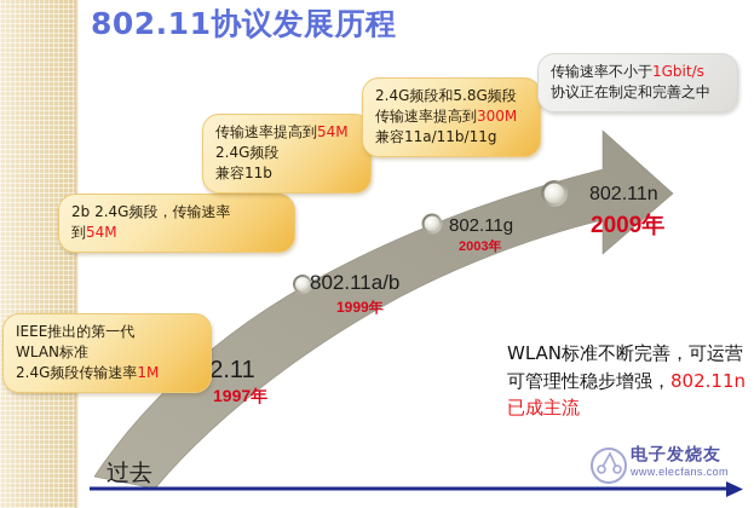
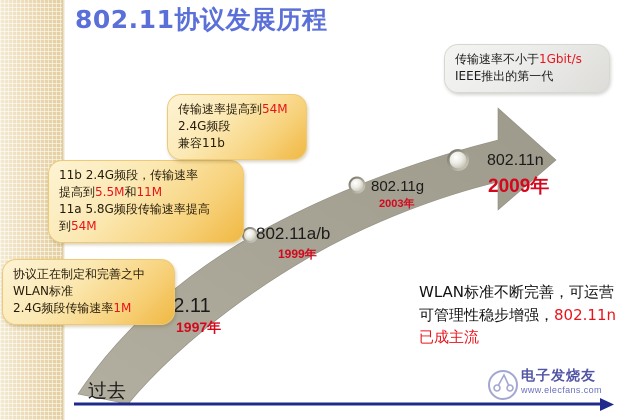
  802.11协议发展历程
  1997年
  802.11a/b
  1999年
  802.11g
  2003年
  802.11n
  2009年
- IEEE推出的第一代
+ 协议正在制定和完善之中
  WLAN标准
  2.4G频段传输速率1M
- 2b 2.4G频段，传输速率
+ 11b 2.4G频段，传输速率
+ 提高到5.5M和11M
+ 11a 5.8G频段传输速率提高
  到54M
  传输速率提高到54M
  2.4G频段
  兼容11b
- 2.4G频段和5.8G频段
- 传输速率提高到300M
- 兼容11a/11b/11g
  传输速率不小于1Gbit/s
- 协议正在制定和完善之中
+ IEEE推出的第一代
  WLAN标准不断完善，可运营可管理性稳步增强，802.11n已成主流
  过去
  电子发烧友
  www.elecfans.com
